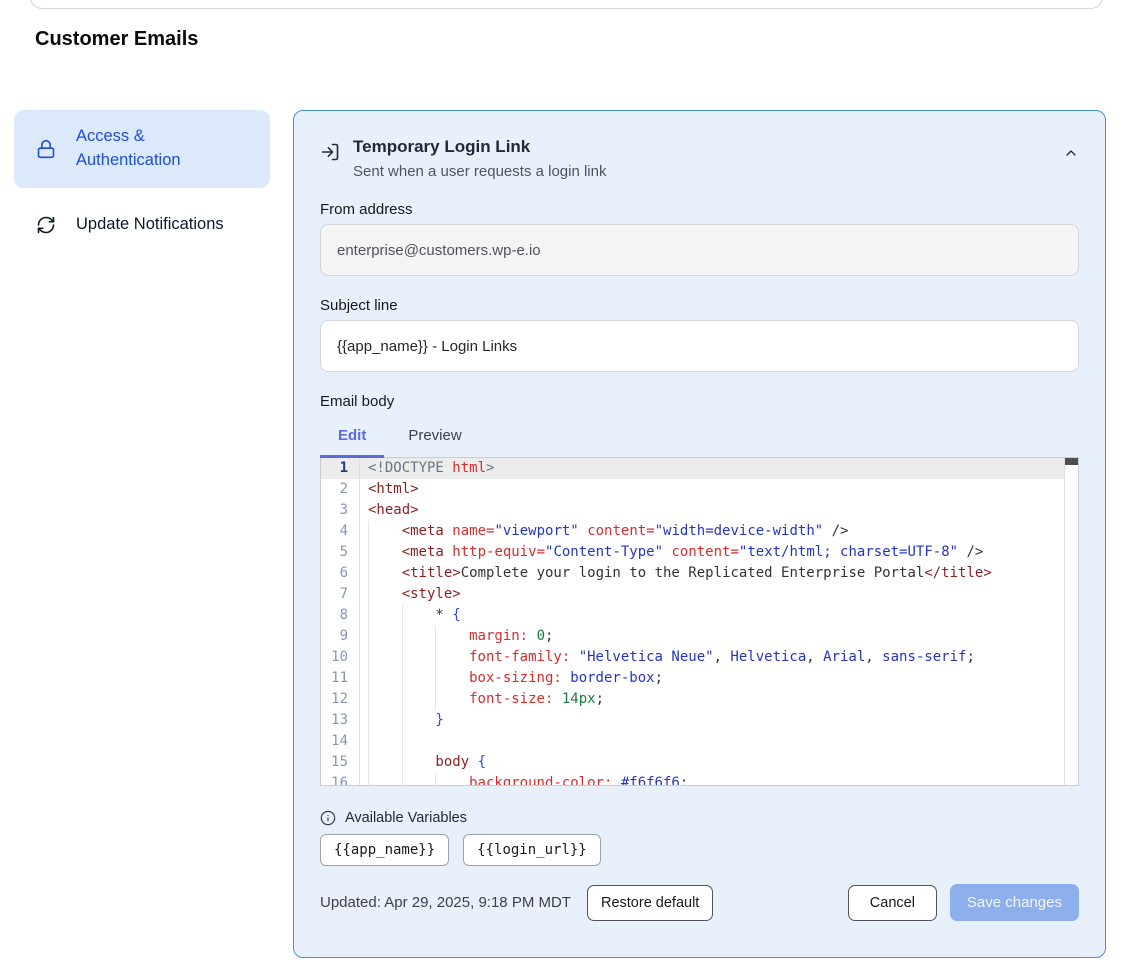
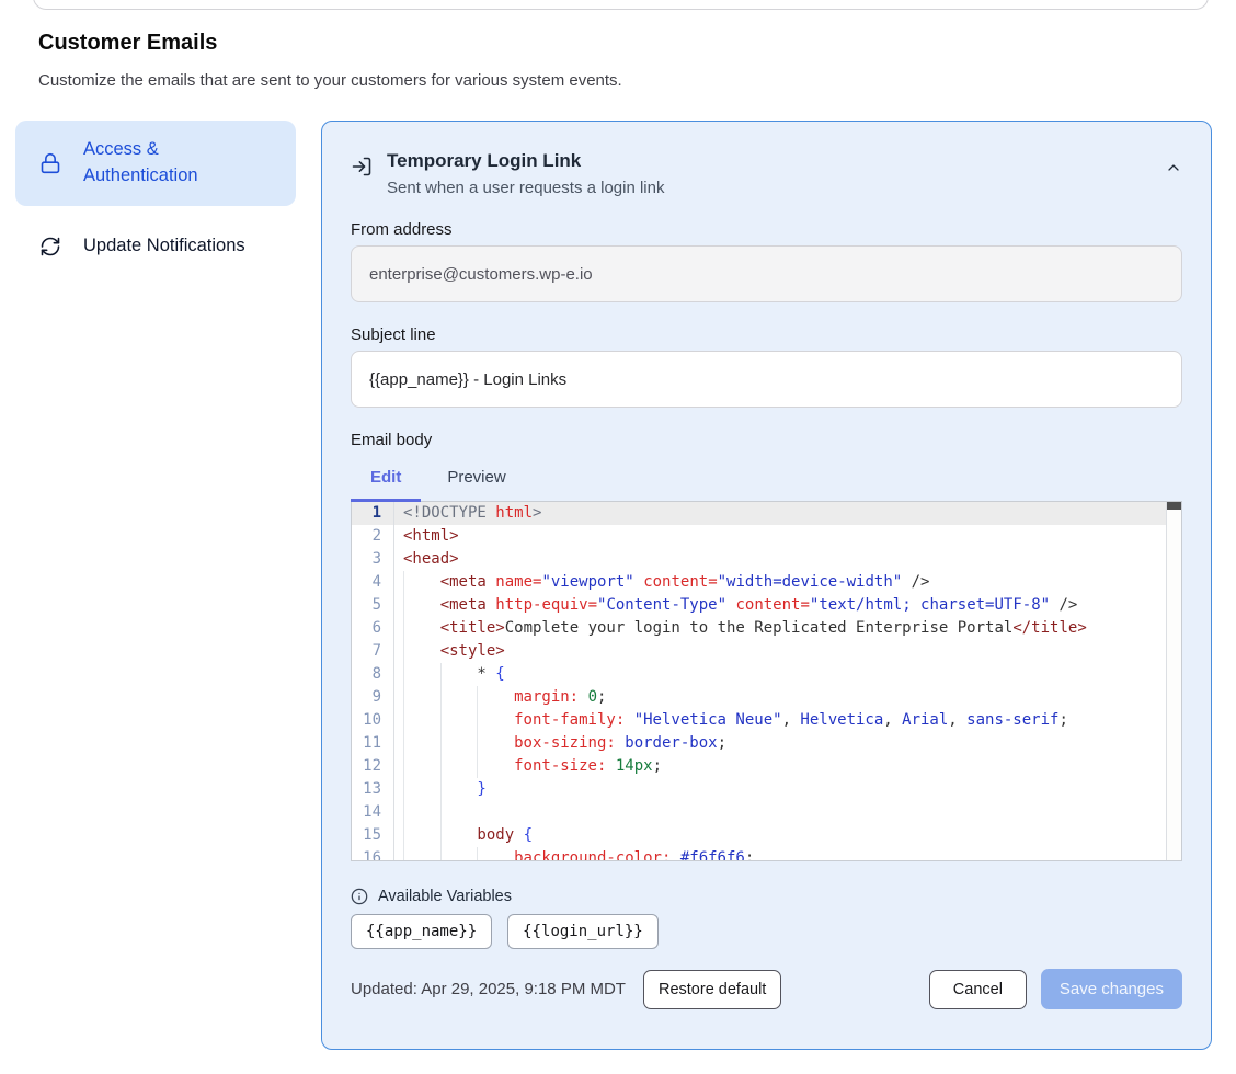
  Customer Emails
+ Customize the emails that are sent to your customers for various system events.
  Access & Authentication
  Update Notifications
  Temporary Login Link
  Sent when a user requests a login link
  From address
  enterprise@customers.wp-e.io
  Subject line
  {{app_name}} - Login Links
  Email body
  Edit
  Preview
  1
  <!DOCTYPE html>
  2
  <html>
  3
  <head>
  4
  <meta name="viewport" content="width=device-width" />
  5
  <meta http-equiv="Content-Type" content="text/html; charset=UTF-8" />
  6
  <title>Complete your login to the Replicated Enterprise Portal</title>
  7
  <style>
  8
  * {
  9
  margin: 0;
  10
  font-family: "Helvetica Neue", Helvetica, Arial, sans-serif;
  11
  box-sizing: border-box;
  12
  font-size: 14px;
  13
  }
  14
  15
  body {
  16
  background-color: #f6f6f6;
  Available Variables
  {{app_name}}
  {{login_url}}
  Updated: Apr 29, 2025, 9:18 PM MDT
  Restore default
  Cancel
  Save changes
